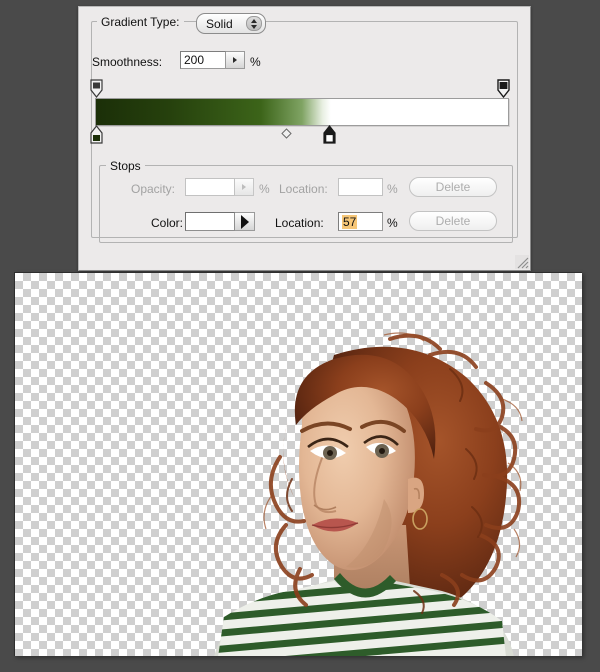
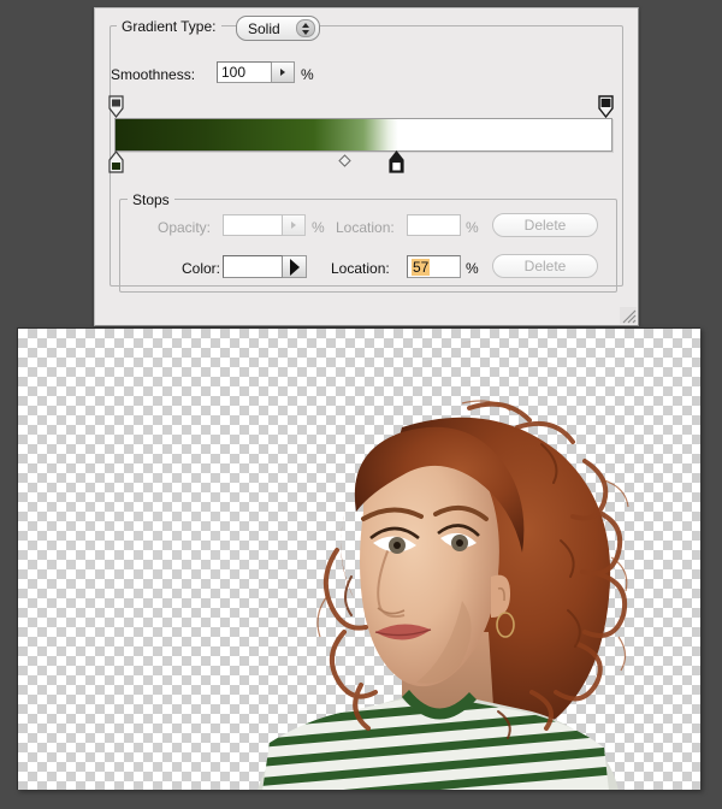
  Gradient Type:
  Solid
  Smoothness:
- 200
+ 100
  %
  Stops
  Opacity:
  %
  Location:
  %
  Delete
  Color:
  Location:
  57
  %
  Delete
